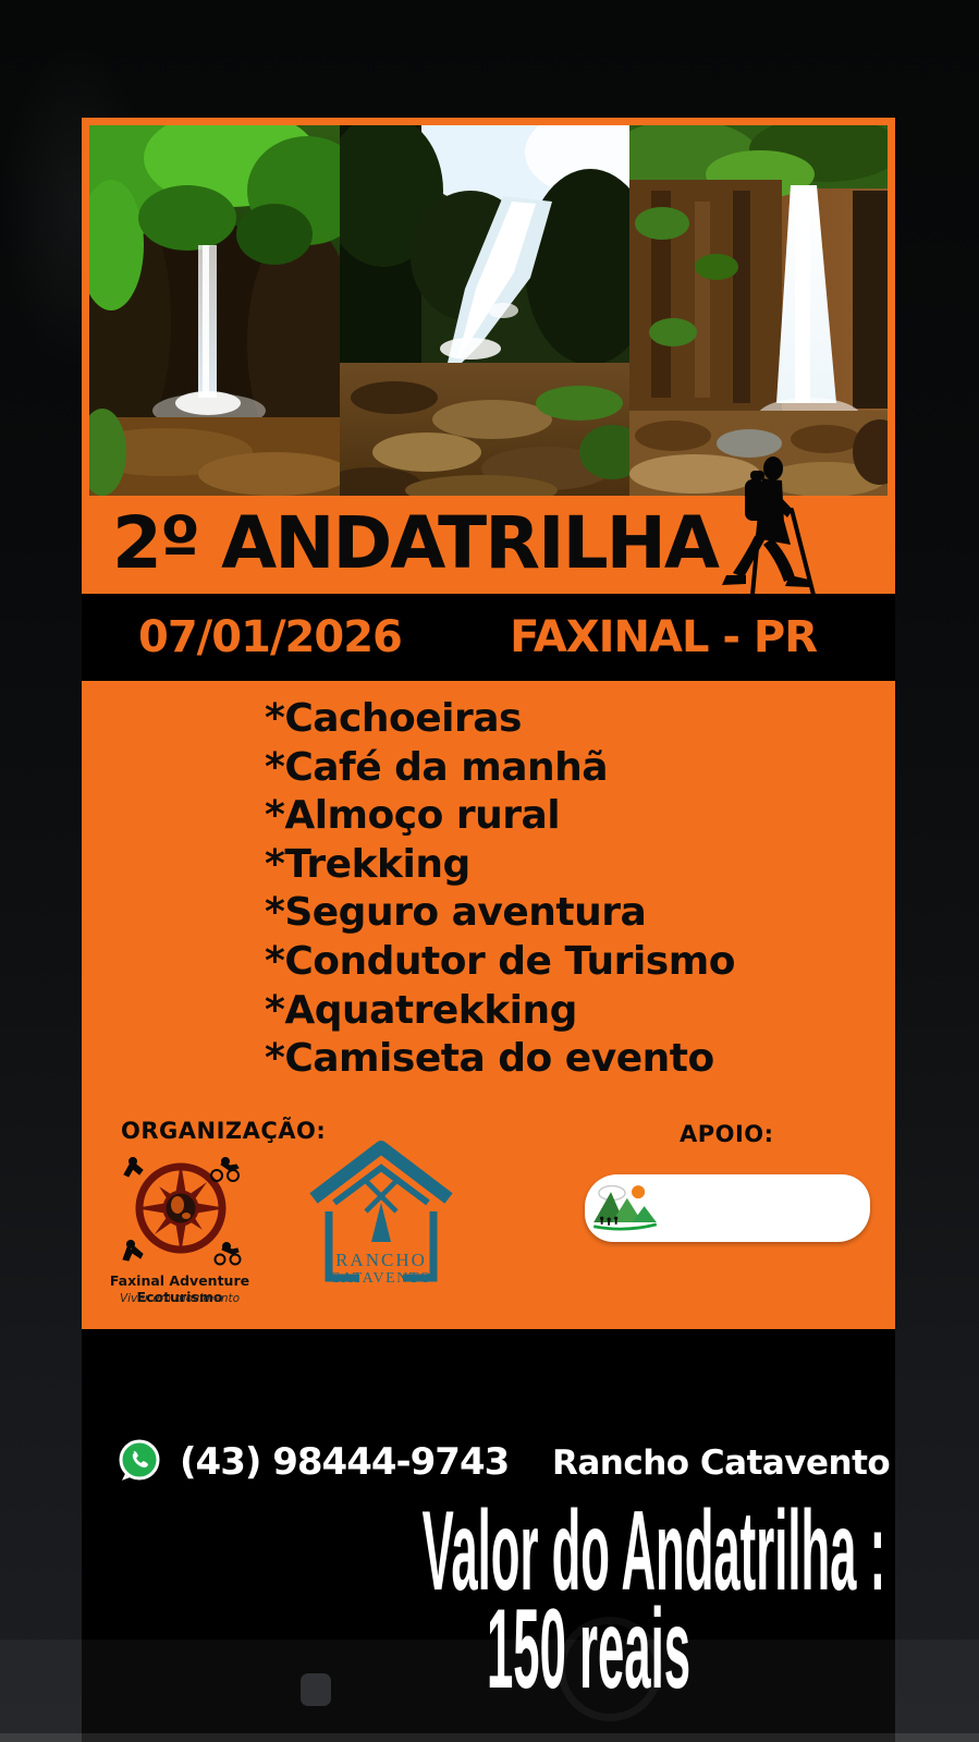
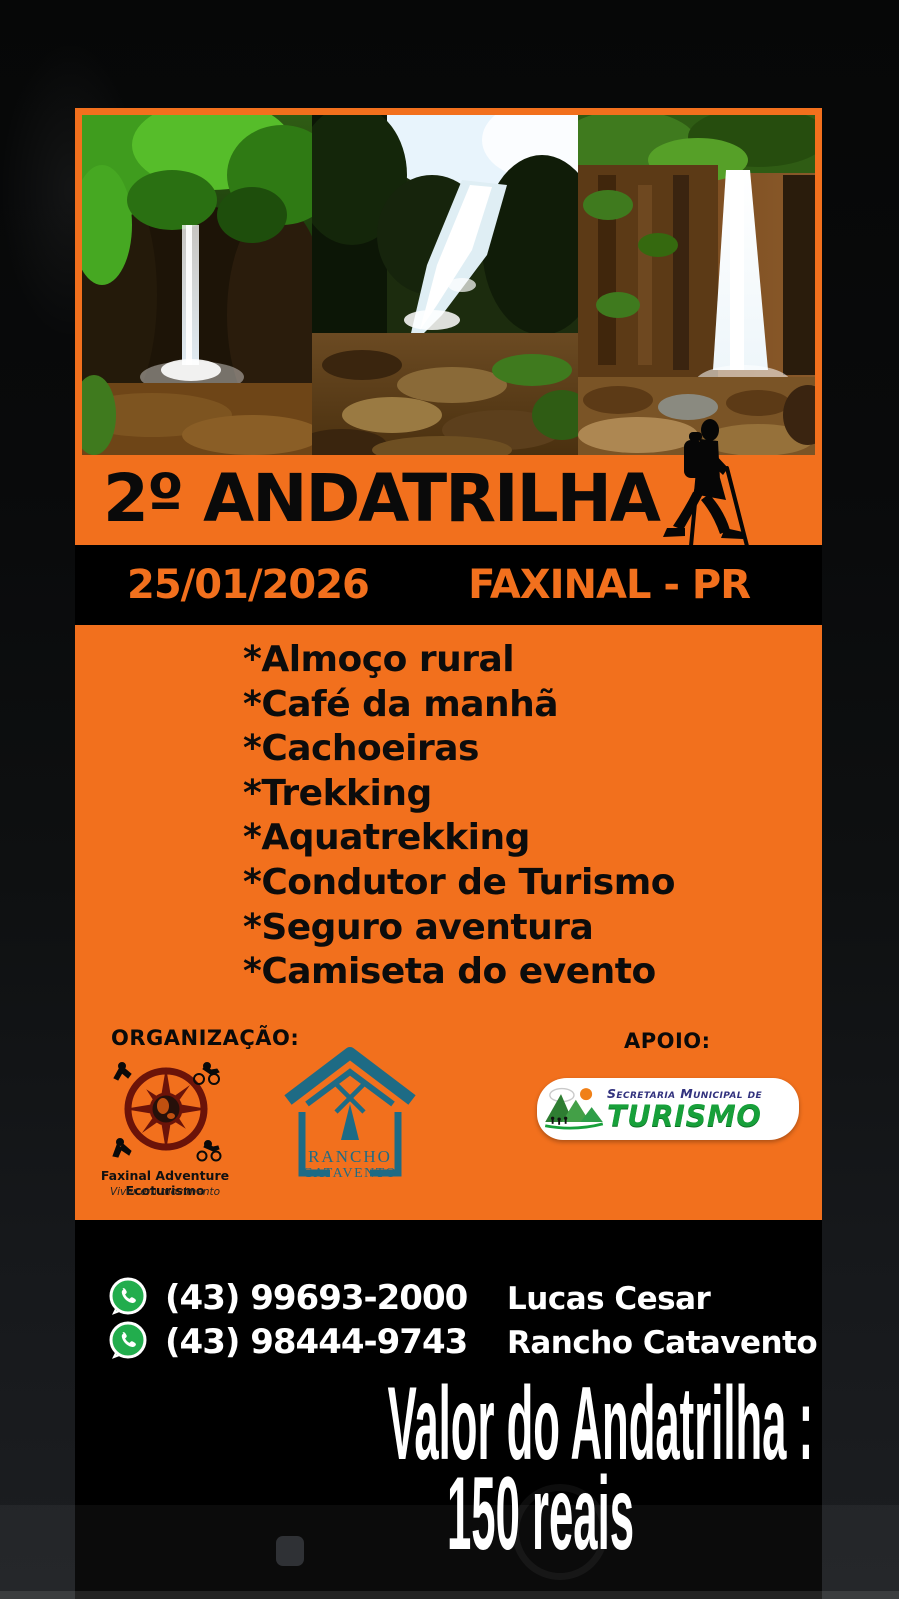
  2º ANDATRILHA
- 07/01/2026
+ 25/01/2026
  FAXINAL - PR
- *Cachoeiras
+ *Almoço rural
  *Café da manhã
- *Almoço rural
+ *Cachoeiras
  *Trekking
- *Seguro aventura
+ *Aquatrekking
  *Condutor de Turismo
- *Aquatrekking
+ *Seguro aventura
  *Camiseta do evento
  ORGANIZAÇÃO:
  APOIO:
  Faxinal Adventure Ecoturismo
  Viver em movimento
  RANCHO
  CATAVENTO
+ Secretaria Municipal de
+ TURISMO
+ (43) 99693-2000
+ Lucas Cesar
  (43) 98444-9743
  Rancho Catavento
  Valor do Andatrilha :
  150 reais
